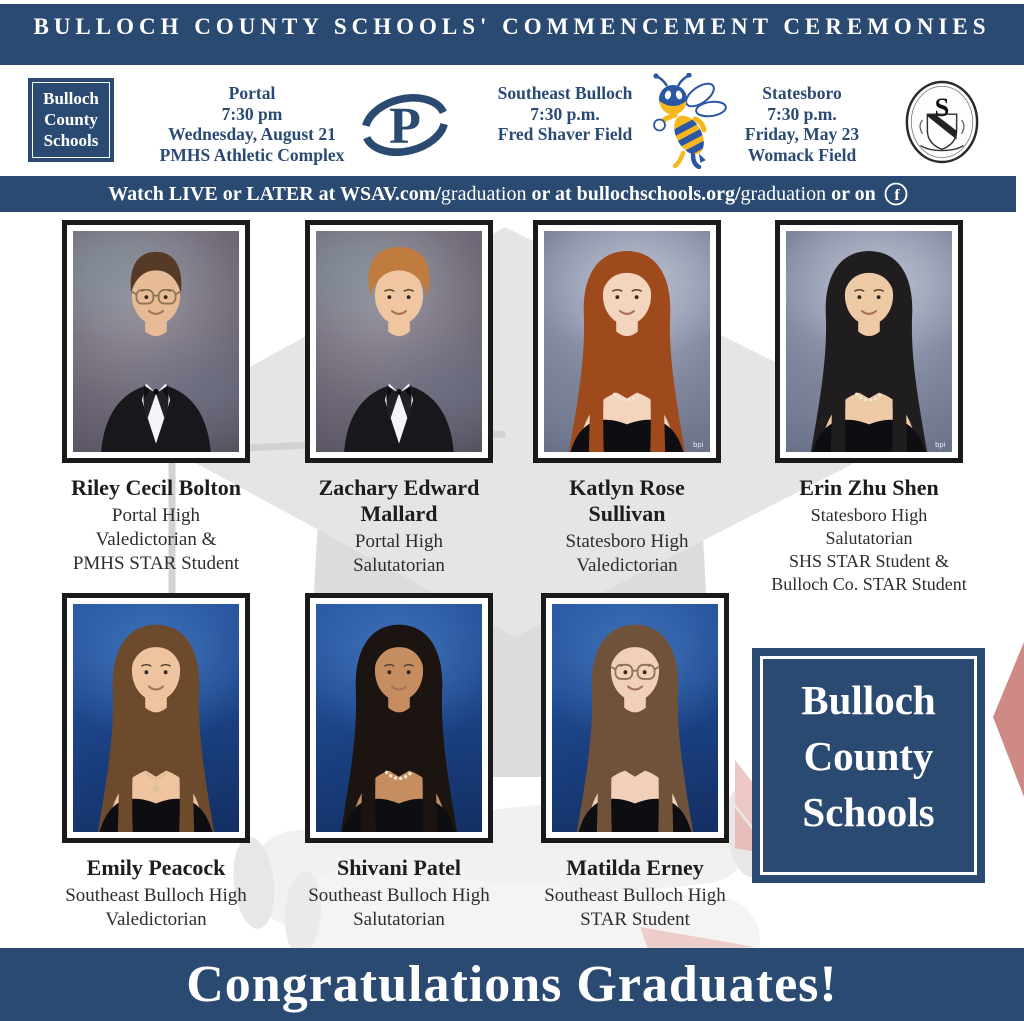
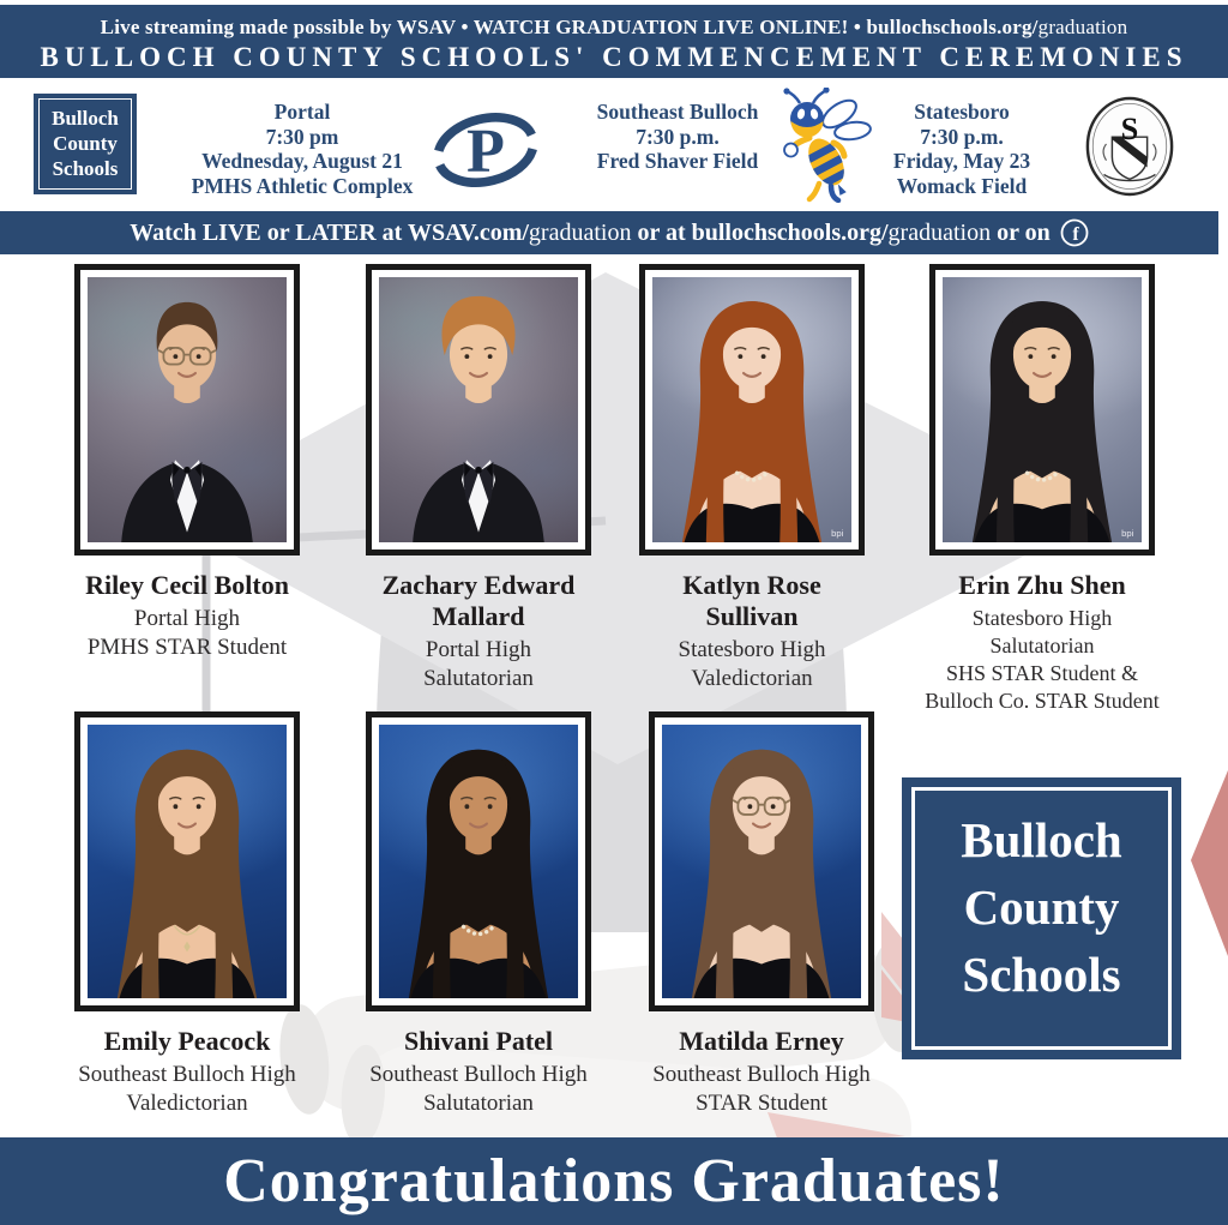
+ Live streaming made possible by WSAV • WATCH GRADUATION LIVE ONLINE! • bullochschools.org/graduation
  BULLOCH COUNTY SCHOOLS' COMMENCEMENT CEREMONIES
  Bulloch
  County
  Schools
  Portal
  7:30 pm
  Wednesday, August 21
  PMHS Athletic Complex
  P
  Southeast Bulloch
  7:30 p.m.
  Fred Shaver Field
  Statesboro
  7:30 p.m.
  Friday, May 23
  Womack Field
  S
  Watch LIVE or LATER at WSAV.com/graduation or at bullochschools.org/graduation or on
  f
  Riley Cecil Bolton
  Portal High
- Valedictorian &
  PMHS STAR Student
  Zachary Edward
  Mallard
  Portal High
  Salutatorian
  bpi
  Katlyn Rose
  Sullivan
  Statesboro High
  Valedictorian
  bpi
  Erin Zhu Shen
  Statesboro High
  Salutatorian
  SHS STAR Student &
  Bulloch Co. STAR Student
  Emily Peacock
  Southeast Bulloch High
  Valedictorian
  Shivani Patel
  Southeast Bulloch High
  Salutatorian
  Matilda Erney
  Southeast Bulloch High
  STAR Student
  Bulloch
  County
  Schools
  Congratulations Graduates!
